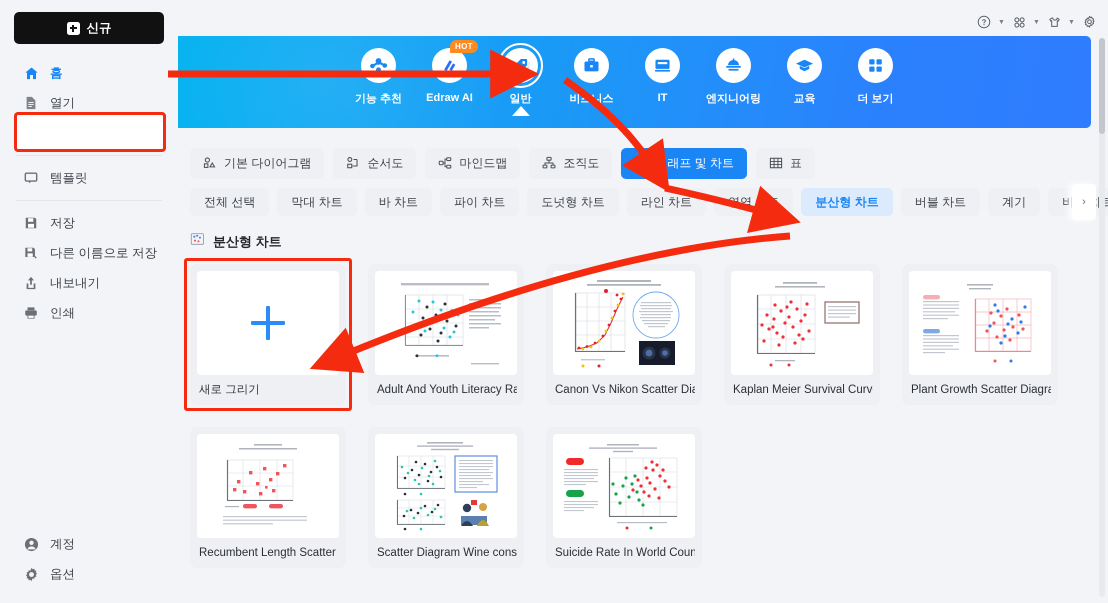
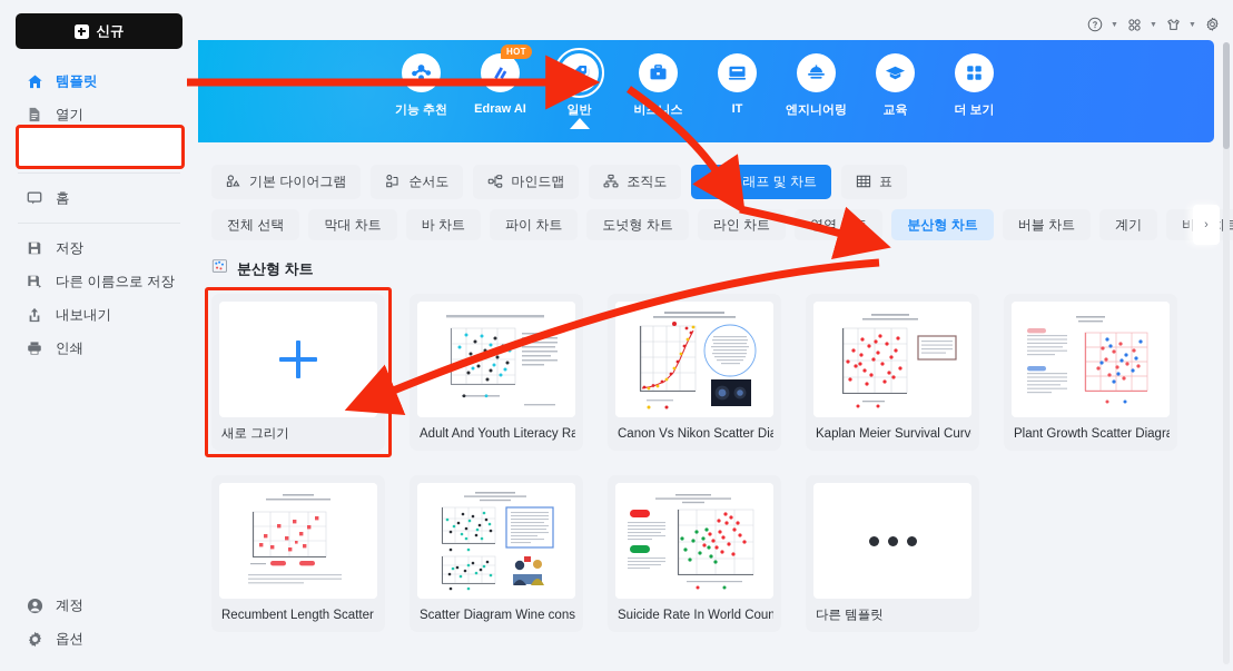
  신규
- 홈
+ 템플릿
  열기
- 템플릿
+ 홈
  저장
  다른 이름으로 저장
  내보내기
  인쇄
  계정
  옵션
  기능 추천
  HOT
  Edraw AI
  일반
  비니스
  IT
  엔지니어링
  교육
  더 보기
  기본 다이어그램
  순서도
  마인드맵
  조직도
  그래프 및 차트
  표
  전체 선택
  막대 차트
  바 차트
  파이 차트
  도넛형 차트
  라인 차트
  역 차트
  분산형 차트
  버블 차트
  계기
  ›
  분산형 차트
  새로 그리기
  Adult And Youth Literacy Ra
  Canon Vs Nikon Scatter Dia
  Kaplan Meier Survival Curv
  Plant Growth Scatter Diagra
  Recumbent Length Scatter
  Scatter Diagram Wine cons
  Suicide Rate In World Coun
+ 다른 템플릿
